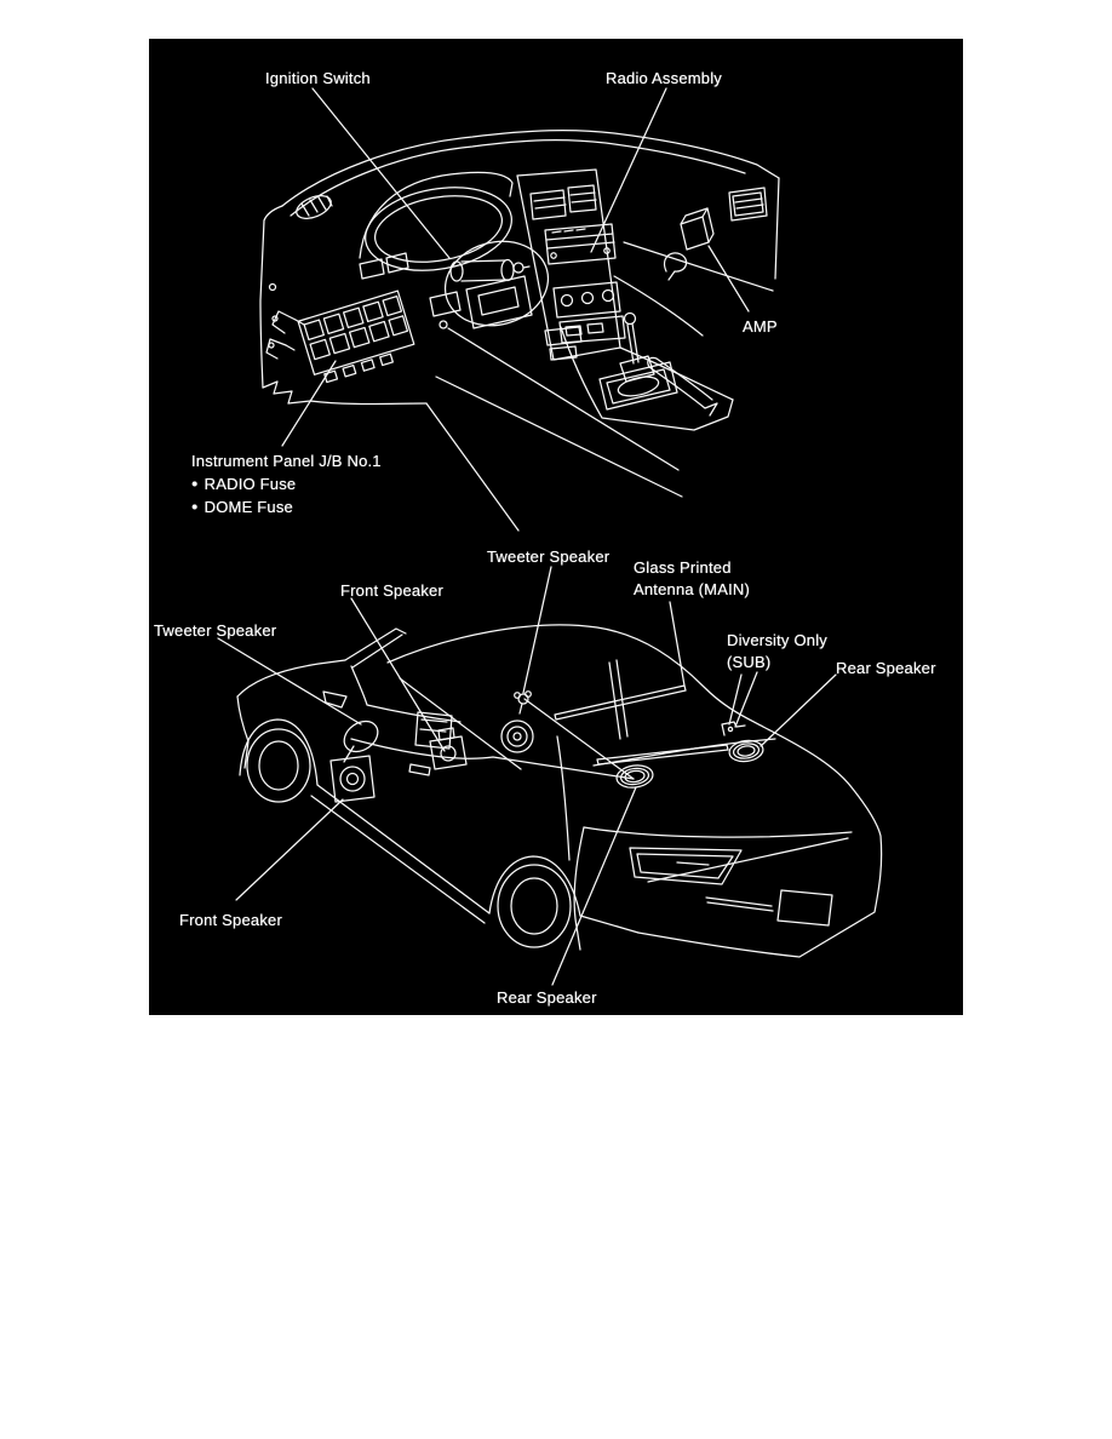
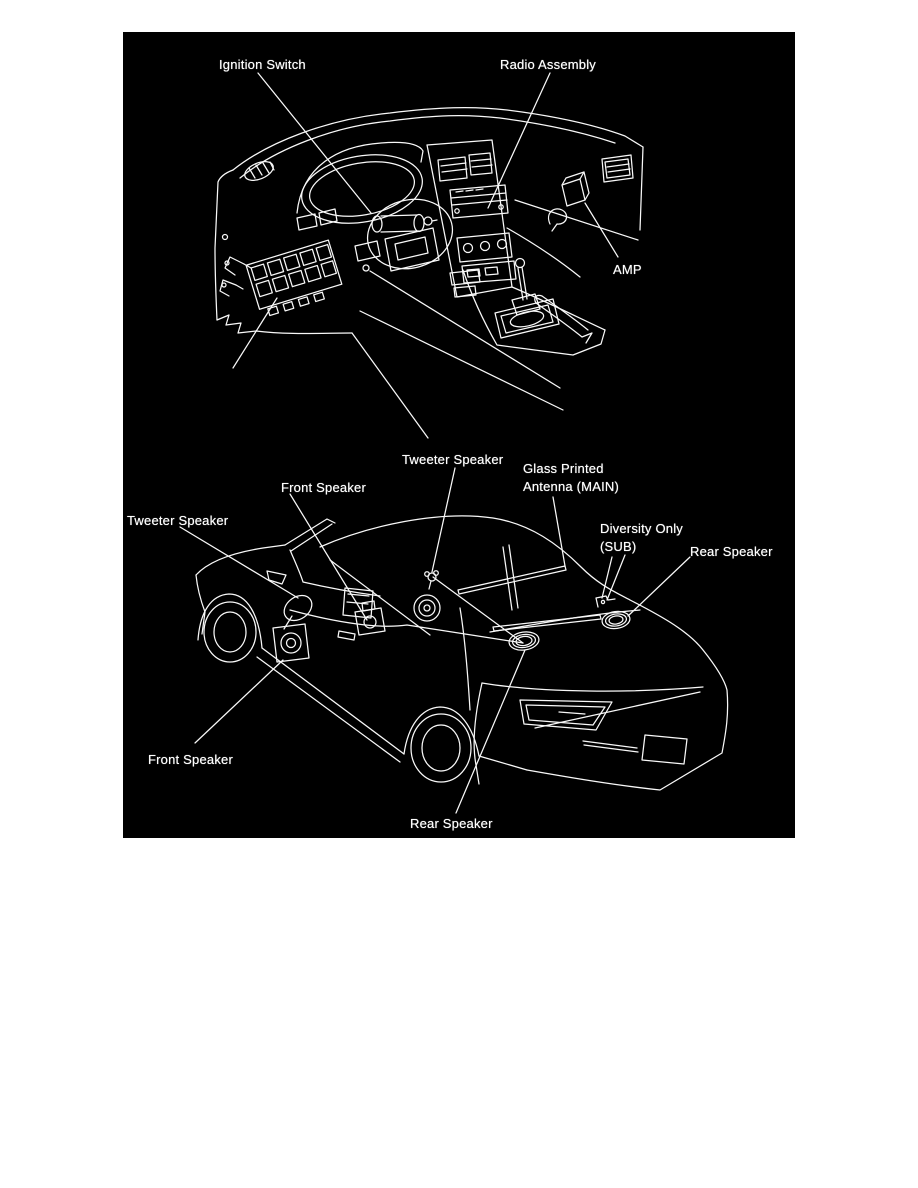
  Ignition Switch
  Radio Assembly
  AMP
- Instrument Panel J/B No.1
- ● RADIO Fuse
- ● DOME Fuse
  Tweeter Speaker
  Glass Printed
  Antenna (MAIN)
  Front Speaker
  Tweeter Speaker
  Diversity Only
  (SUB)
  Rear Speaker
  Front Speaker
  Rear Speaker
